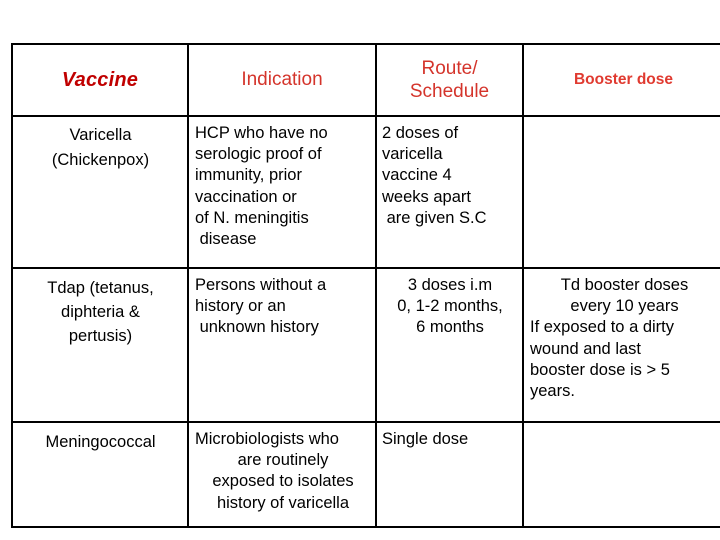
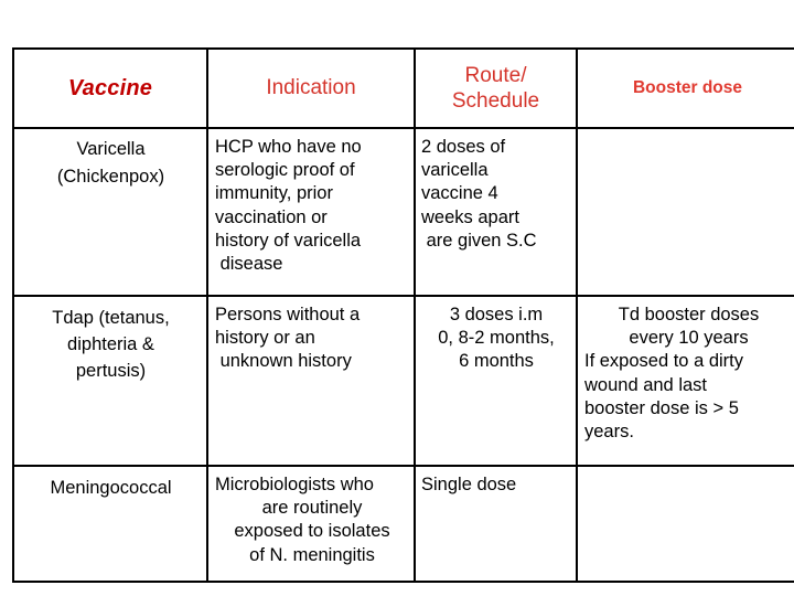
  Vaccine	Indication	Route/ Schedule	Booster dose
- Varicella (Chickenpox)	HCP who have no serologic proof of immunity, prior vaccination or of N. meningitis disease	2 doses of varicella vaccine 4 weeks apart are given S.C
+ Varicella (Chickenpox)	HCP who have no serologic proof of immunity, prior vaccination or history of varicella disease	2 doses of varicella vaccine 4 weeks apart are given S.C
- Tdap (tetanus, diphteria & pertusis)	Persons without a history or an unknown history	3 doses i.m 0, 1-2 months, 6 months	Td booster doses every 10 years If exposed to a dirty wound and last booster dose is > 5 years.
+ Tdap (tetanus, diphteria & pertusis)	Persons without a history or an unknown history	3 doses i.m 0, 8-2 months, 6 months	Td booster doses every 10 years If exposed to a dirty wound and last booster dose is > 5 years.
- Meningococcal	Microbiologists who are routinely exposed to isolates history of varicella	Single dose
+ Meningococcal	Microbiologists who are routinely exposed to isolates of N. meningitis	Single dose
